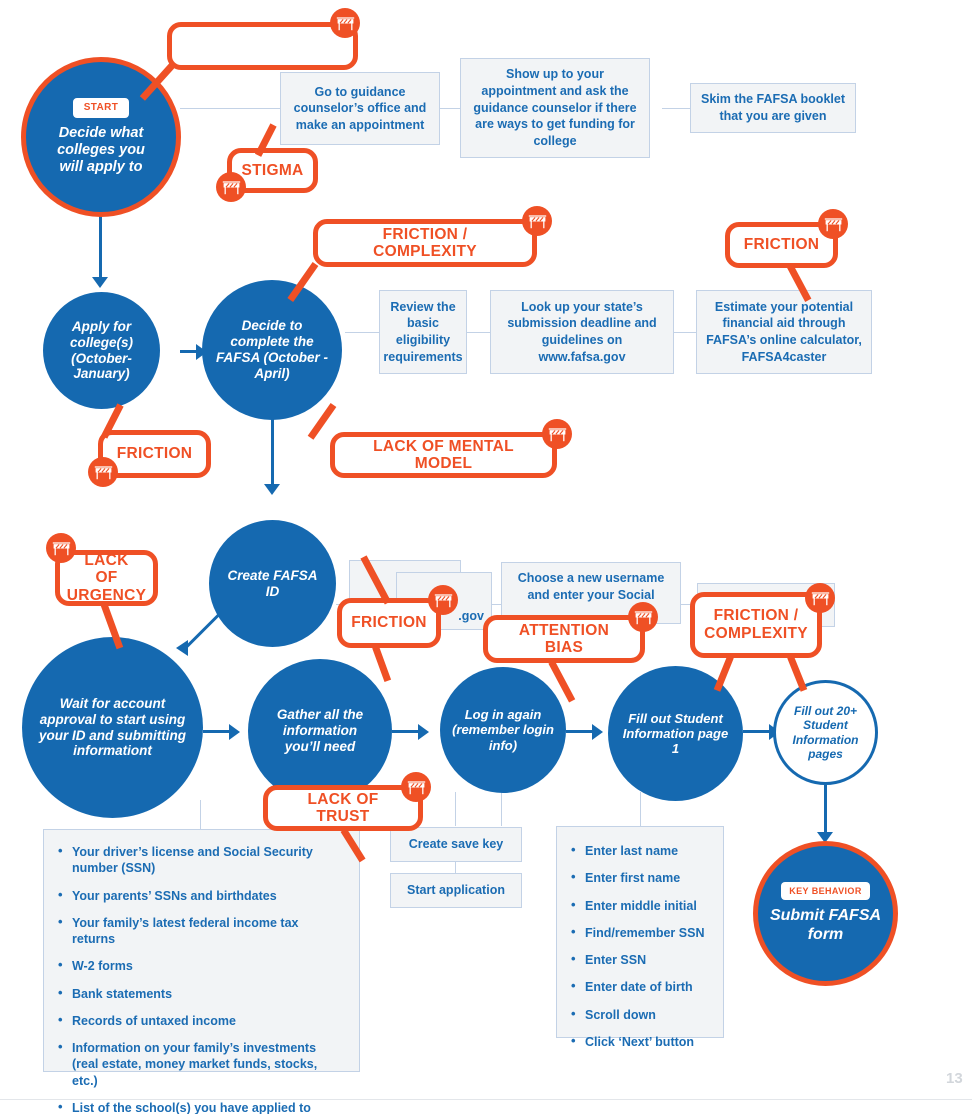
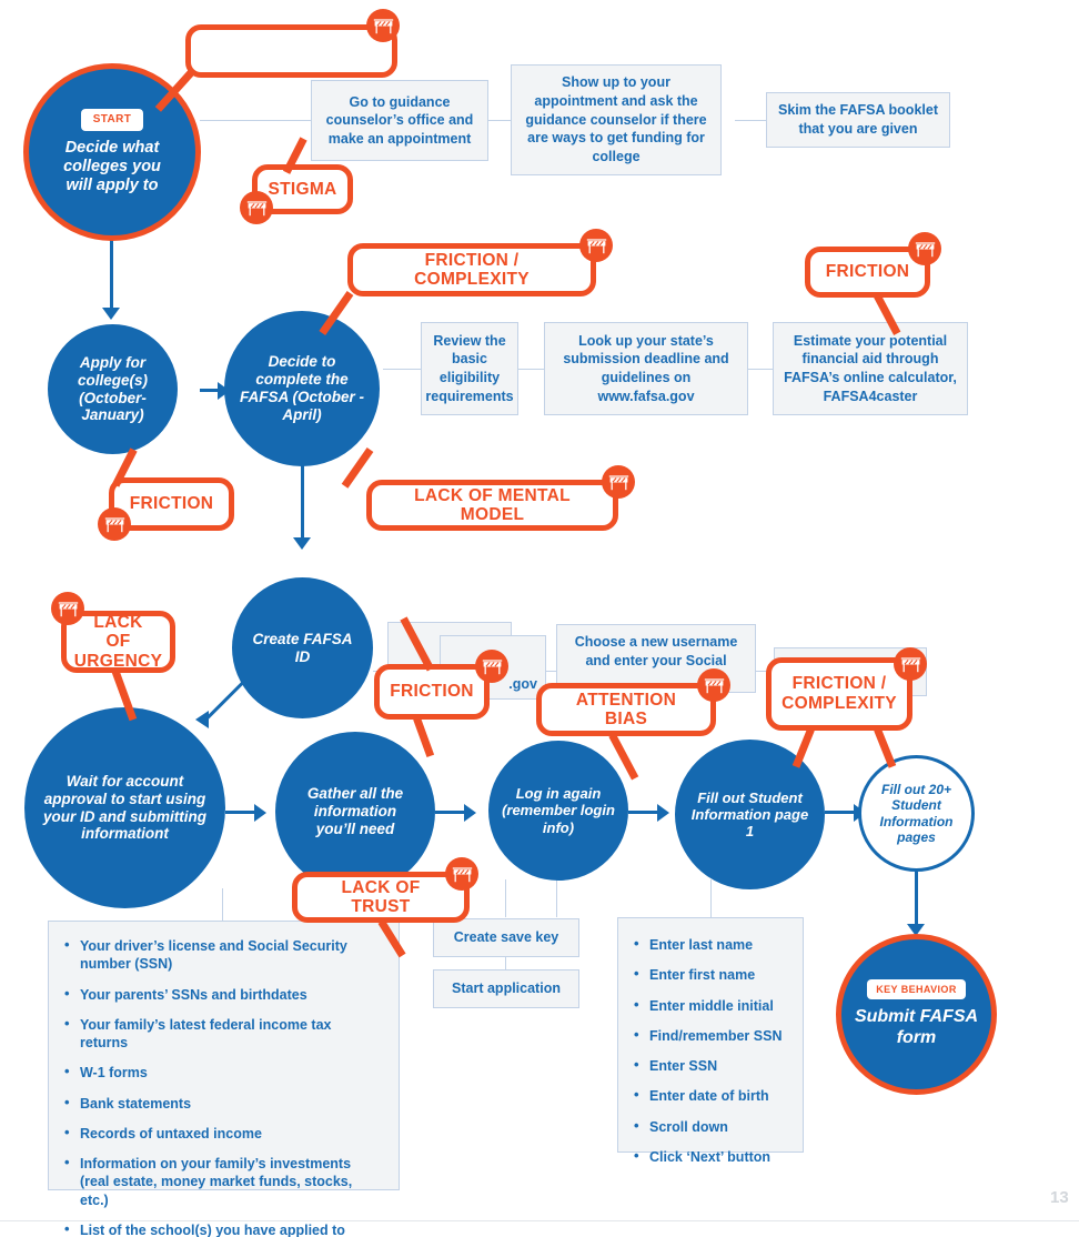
  Go to guidance counselor’s office and make an appointment
  Show up to your appointment and ask the guidance counselor if there are ways to get funding for college
  Skim the FAFSA booklet that you are given
  Review the basic eligibility requirements
  Look up your state’s submission deadline and guidelines on www.fafsa.gov
  Estimate your potential financial aid through FAFSA’s online calculator, FAFSA4caster
  .gov
  Choose a new username and enter your Social
  Create save key
  Start application
  Your driver’s license and Social Security number (SSN)
  Your parents’ SSNs and birthdates
  Your family’s latest federal income tax returns
- W-2 forms
+ W-1 forms
  Bank statements
  Records of untaxed income
  Information on your family’s investments (real estate, money market funds, stocks, etc.)
  List of the school(s) you have applied to
  Enter last name
  Enter first name
  Enter middle initial
  Find/remember SSN
  Enter SSN
  Enter date of birth
  Scroll down
  Click ‘Next’ button
  START
  Decide what colleges you will apply to
  Apply for college(s) (October-January)
  Decide to complete the FAFSA (October - April)
  Create FAFSA ID
  Wait for account approval to start using your ID and submitting informationt
  Gather all the information you’ll need
  Log in again (remember login info)
  Fill out Student Information page 1
  Fill out 20+ Student Information pages
  KEY BEHAVIOR
  Submit FAFSA form
  STIGMA
  FRICTION / COMPLEXITY
  FRICTION
  FRICTION
  LACK OF MENTAL MODEL
  LACK OF
  URGENCY
  FRICTION
  ATTENTION BIAS
  FRICTION /
  COMPLEXITY
  LACK OF TRUST
  13
